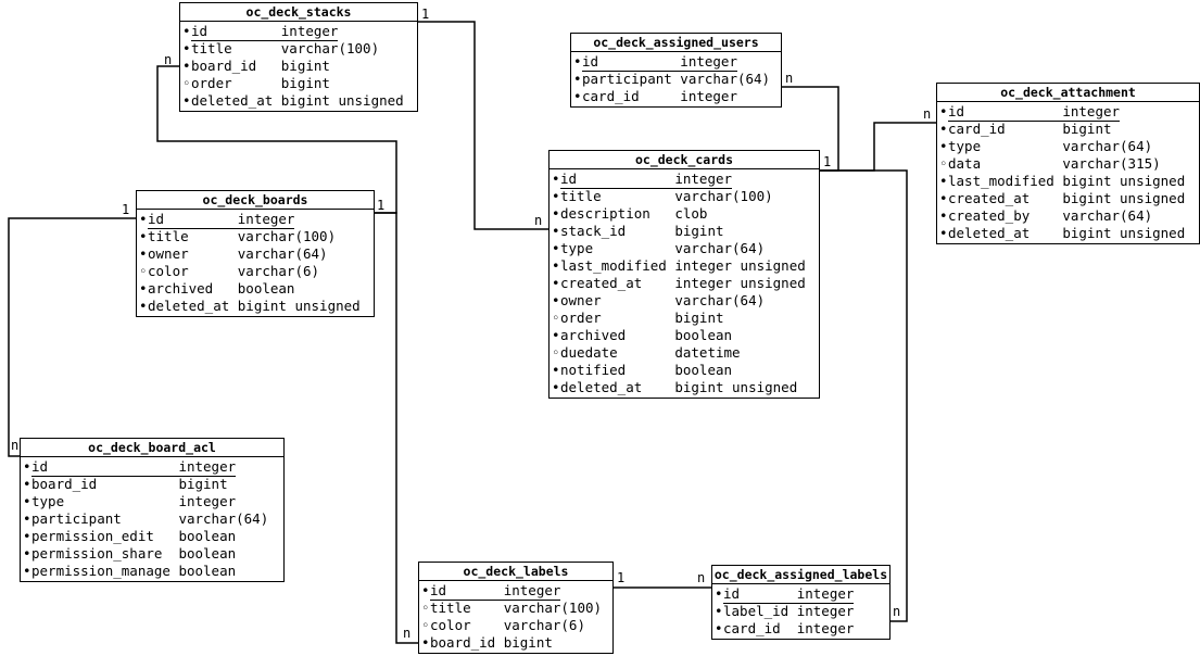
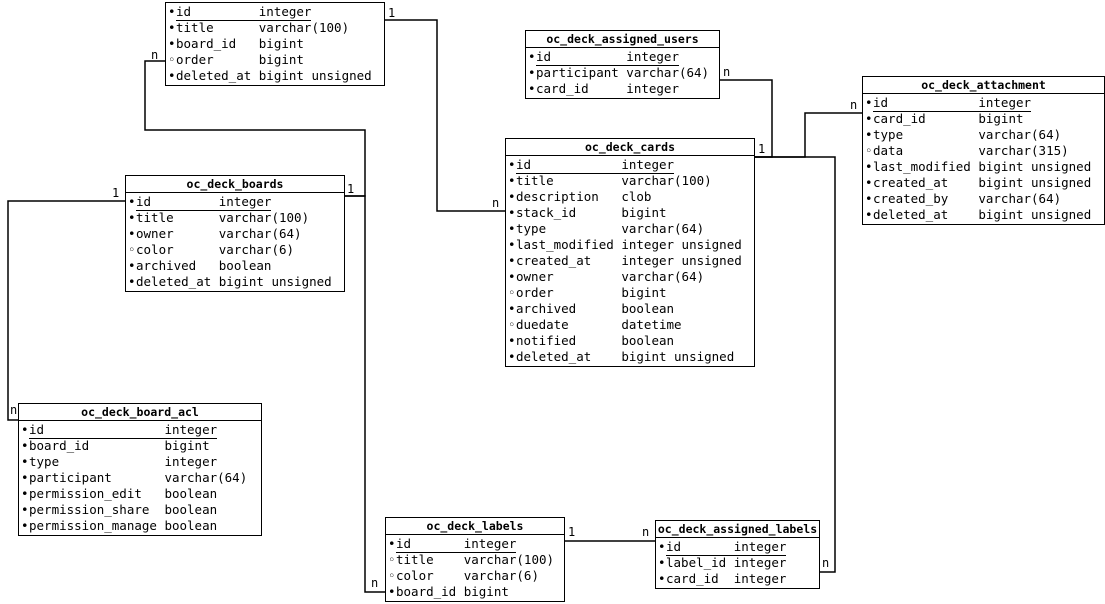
- oc_deck_stacks
  •id integer
  •title varchar(100)
  •board_id bigint
  ◦order bigint
  •deleted_at bigint unsigned
  oc_deck_assigned_users
  •id integer
  •participant varchar(64)
  •card_id integer
  oc_deck_attachment
  •id integer
  •card_id bigint
  •type varchar(64)
  ◦data varchar(315)
  •last_modified bigint unsigned
  •created_at bigint unsigned
  •created_by varchar(64)
  •deleted_at bigint unsigned
  oc_deck_boards
  •id integer
  •title varchar(100)
  •owner varchar(64)
  ◦color varchar(6)
  •archived boolean
  •deleted_at bigint unsigned
  oc_deck_cards
  •id integer
  •title varchar(100)
  •description clob
  •stack_id bigint
  •type varchar(64)
  •last_modified integer unsigned
  •created_at integer unsigned
  •owner varchar(64)
  ◦order bigint
  •archived boolean
  ◦duedate datetime
  •notified boolean
  •deleted_at bigint unsigned
  oc_deck_board_acl
  •id integer
  •board_id bigint
  •type integer
  •participant varchar(64)
  •permission_edit boolean
  •permission_share boolean
  •permission_manage boolean
  oc_deck_labels
  •id integer
  ◦title varchar(100)
  ◦color varchar(6)
  •board_id bigint
  oc_deck_assigned_labels
  •id integer
  •label_id integer
  •card_id integer
  1
  n
  1
  n
  1
  n
  n
  n
  1
  n
  n
  1
  n
